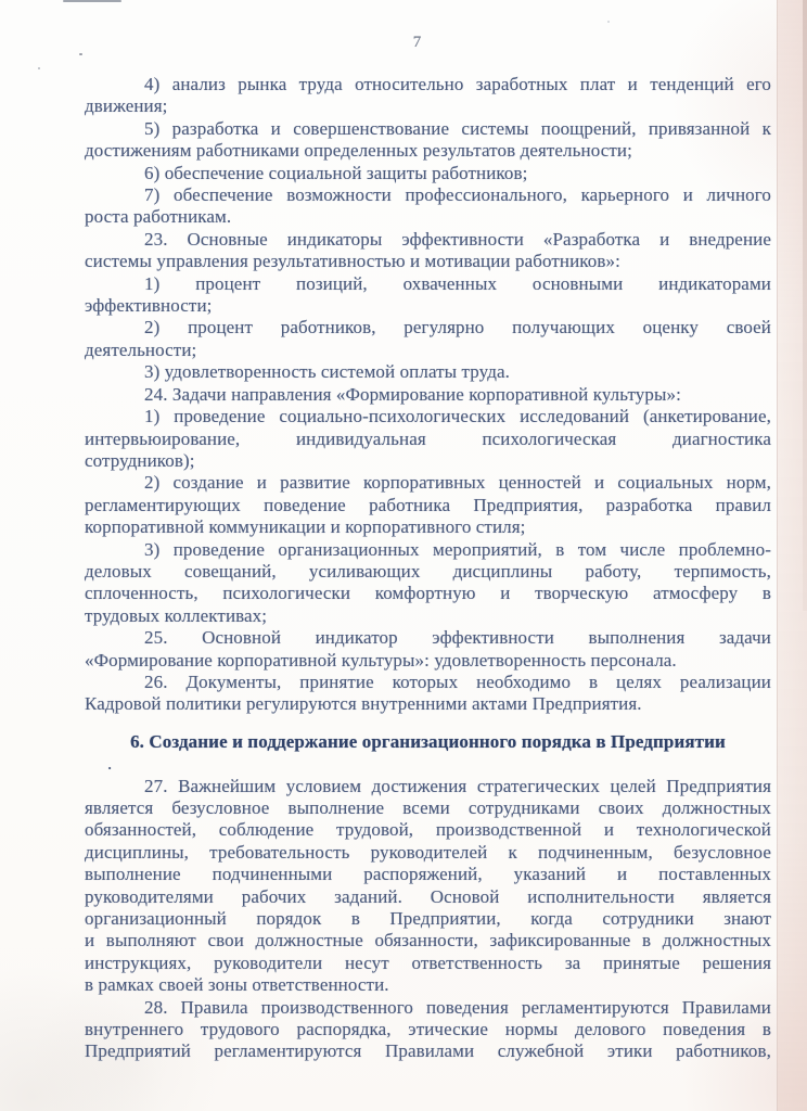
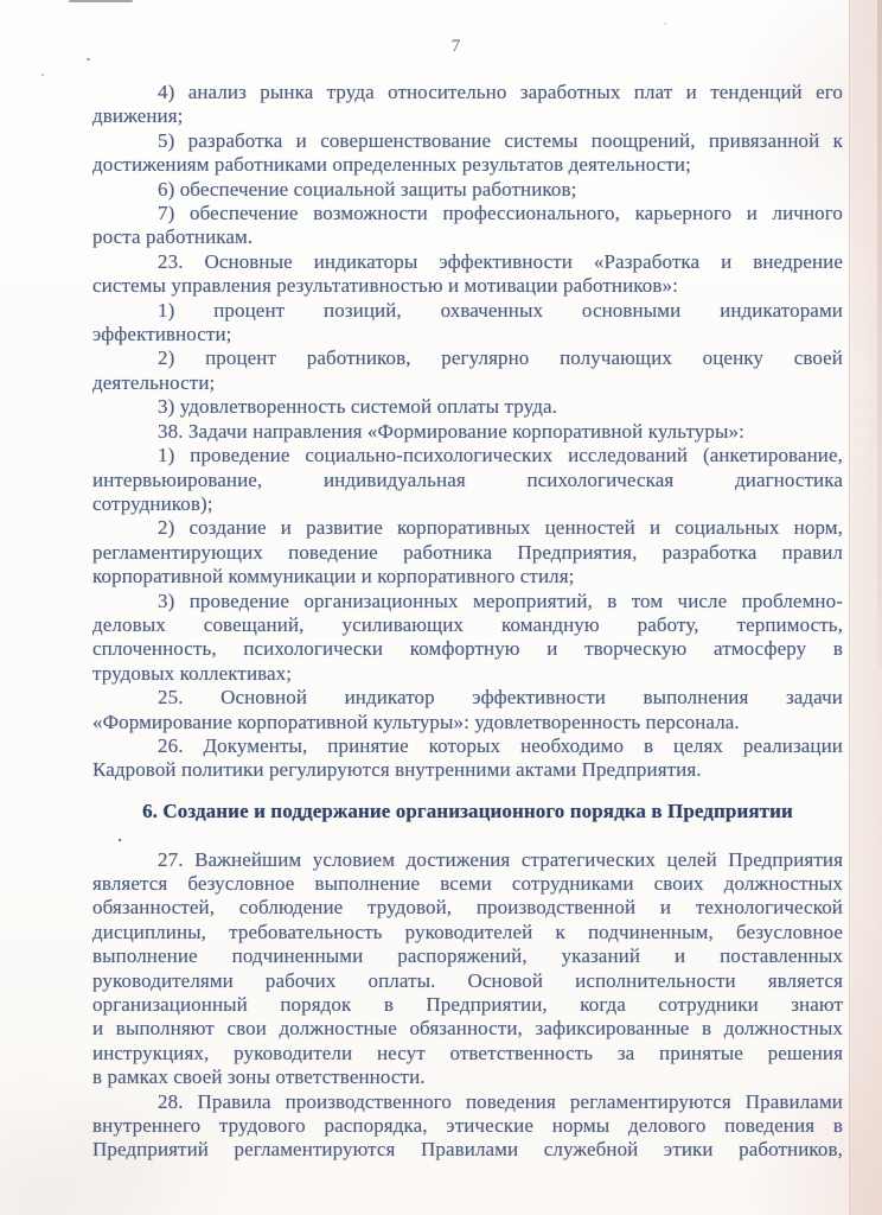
  7
  4) анализ рынка труда относительно заработных плат и тенденций его
  движения;
  5) разработка и совершенствование системы поощрений, привязанной к
  достижениям работниками определенных результатов деятельности;
  6) обеспечение социальной защиты работников;
  7) обеспечение возможности профессионального, карьерного и личного
  роста работникам.
  23. Основные индикаторы эффективности «Разработка и внедрение
  системы управления результативностью и мотивации работников»:
  1) процент позиций, охваченных основными индикаторами
  эффективности;
  2) процент работников, регулярно получающих оценку своей
  деятельности;
  3) удовлетворенность системой оплаты труда.
- 24. Задачи направления «Формирование корпоративной культуры»:
+ 38. Задачи направления «Формирование корпоративной культуры»:
  1) проведение социально-психологических исследований (анкетирование,
  интервьюирование, индивидуальная психологическая диагностика
  сотрудников);
  2) создание и развитие корпоративных ценностей и социальных норм,
  регламентирующих поведение работника Предприятия, разработка правил
  корпоративной коммуникации и корпоративного стиля;
  3) проведение организационных мероприятий, в том числе проблемно-
- деловых совещаний, усиливающих дисциплины работу, терпимость,
+ деловых совещаний, усиливающих командную работу, терпимость,
  сплоченность, психологически комфортную и творческую атмосферу в
  трудовых коллективах;
  25. Основной индикатор эффективности выполнения задачи
  «Формирование корпоративной культуры»: удовлетворенность персонала.
  26. Документы, принятие которых необходимо в целях реализации
  Кадровой политики регулируются внутренними актами Предприятия.
  6. Создание и поддержание организационного порядка в Предприятии
  .
  27. Важнейшим условием достижения стратегических целей Предприятия
  является безусловное выполнение всеми сотрудниками своих должностных
  обязанностей, соблюдение трудовой, производственной и технологической
  дисциплины, требовательность руководителей к подчиненным, безусловное
  выполнение подчиненными распоряжений, указаний и поставленных
- руководителями рабочих заданий. Основой исполнительности является
+ руководителями рабочих оплаты. Основой исполнительности является
  организационный порядок в Предприятии, когда сотрудники знают
  и выполняют свои должностные обязанности, зафиксированные в должностных
  инструкциях, руководители несут ответственность за принятые решения
  в рамках своей зоны ответственности.
  28. Правила производственного поведения регламентируются Правилами
  внутреннего трудового распорядка, этические нормы делового поведения в
  Предприятий регламентируются Правилами служебной этики работников,
